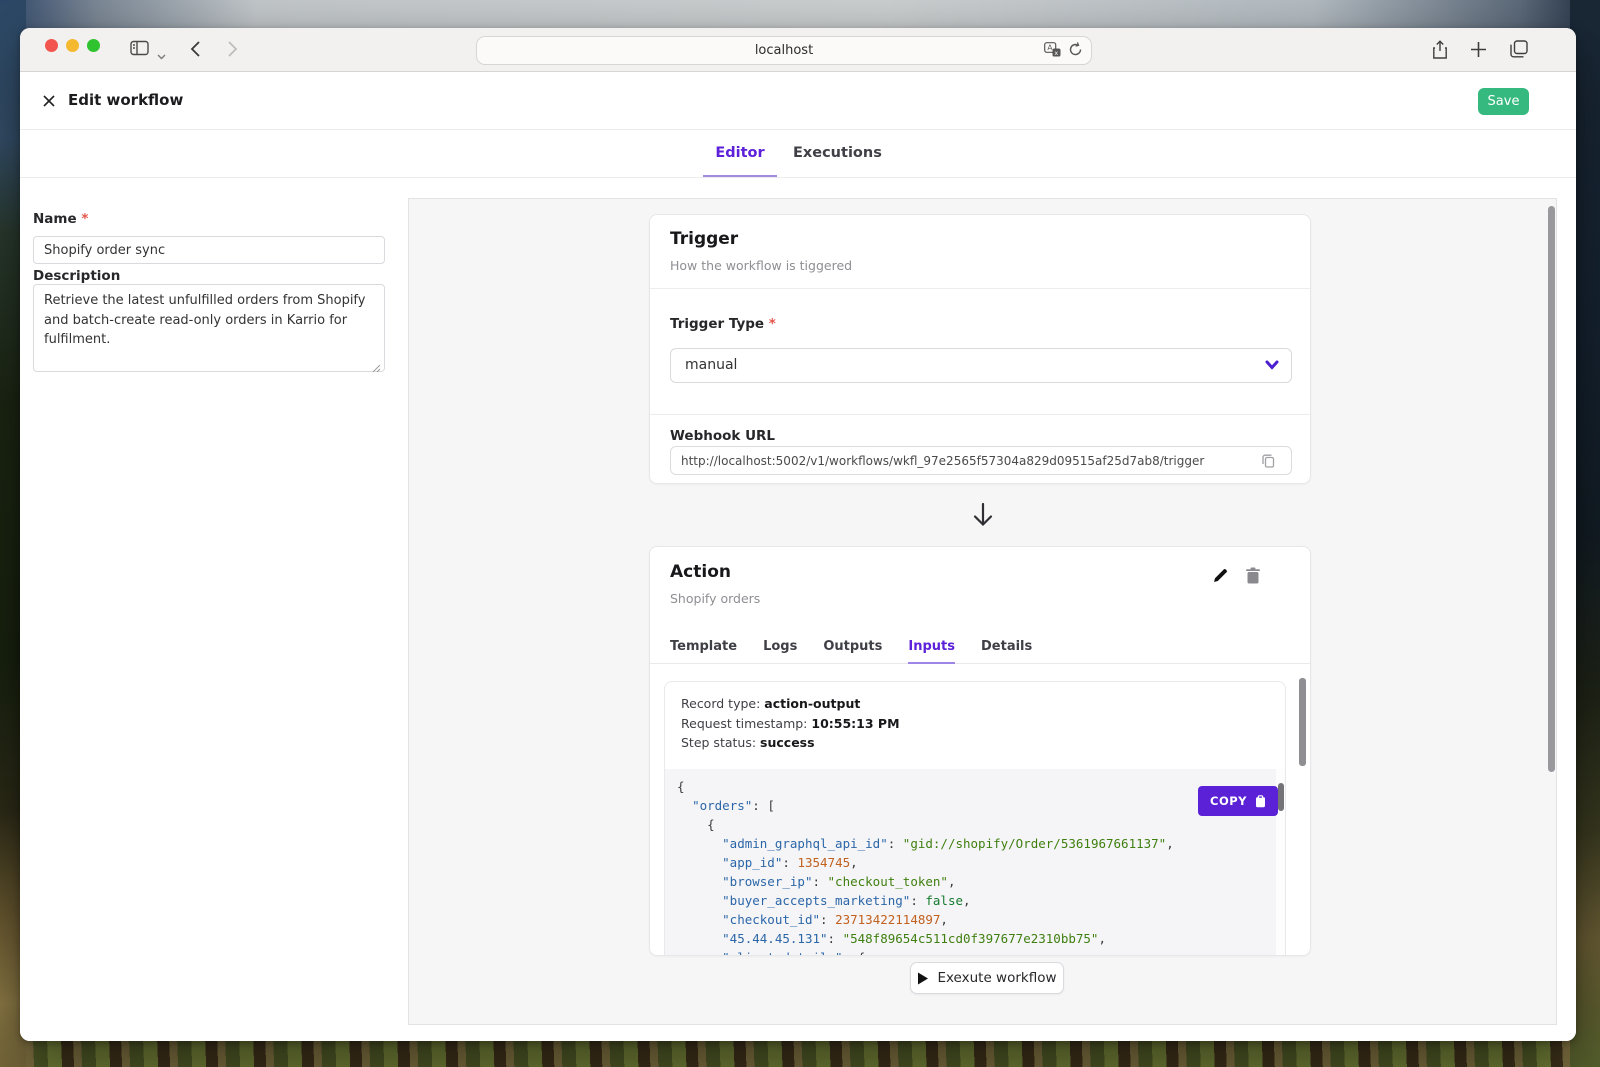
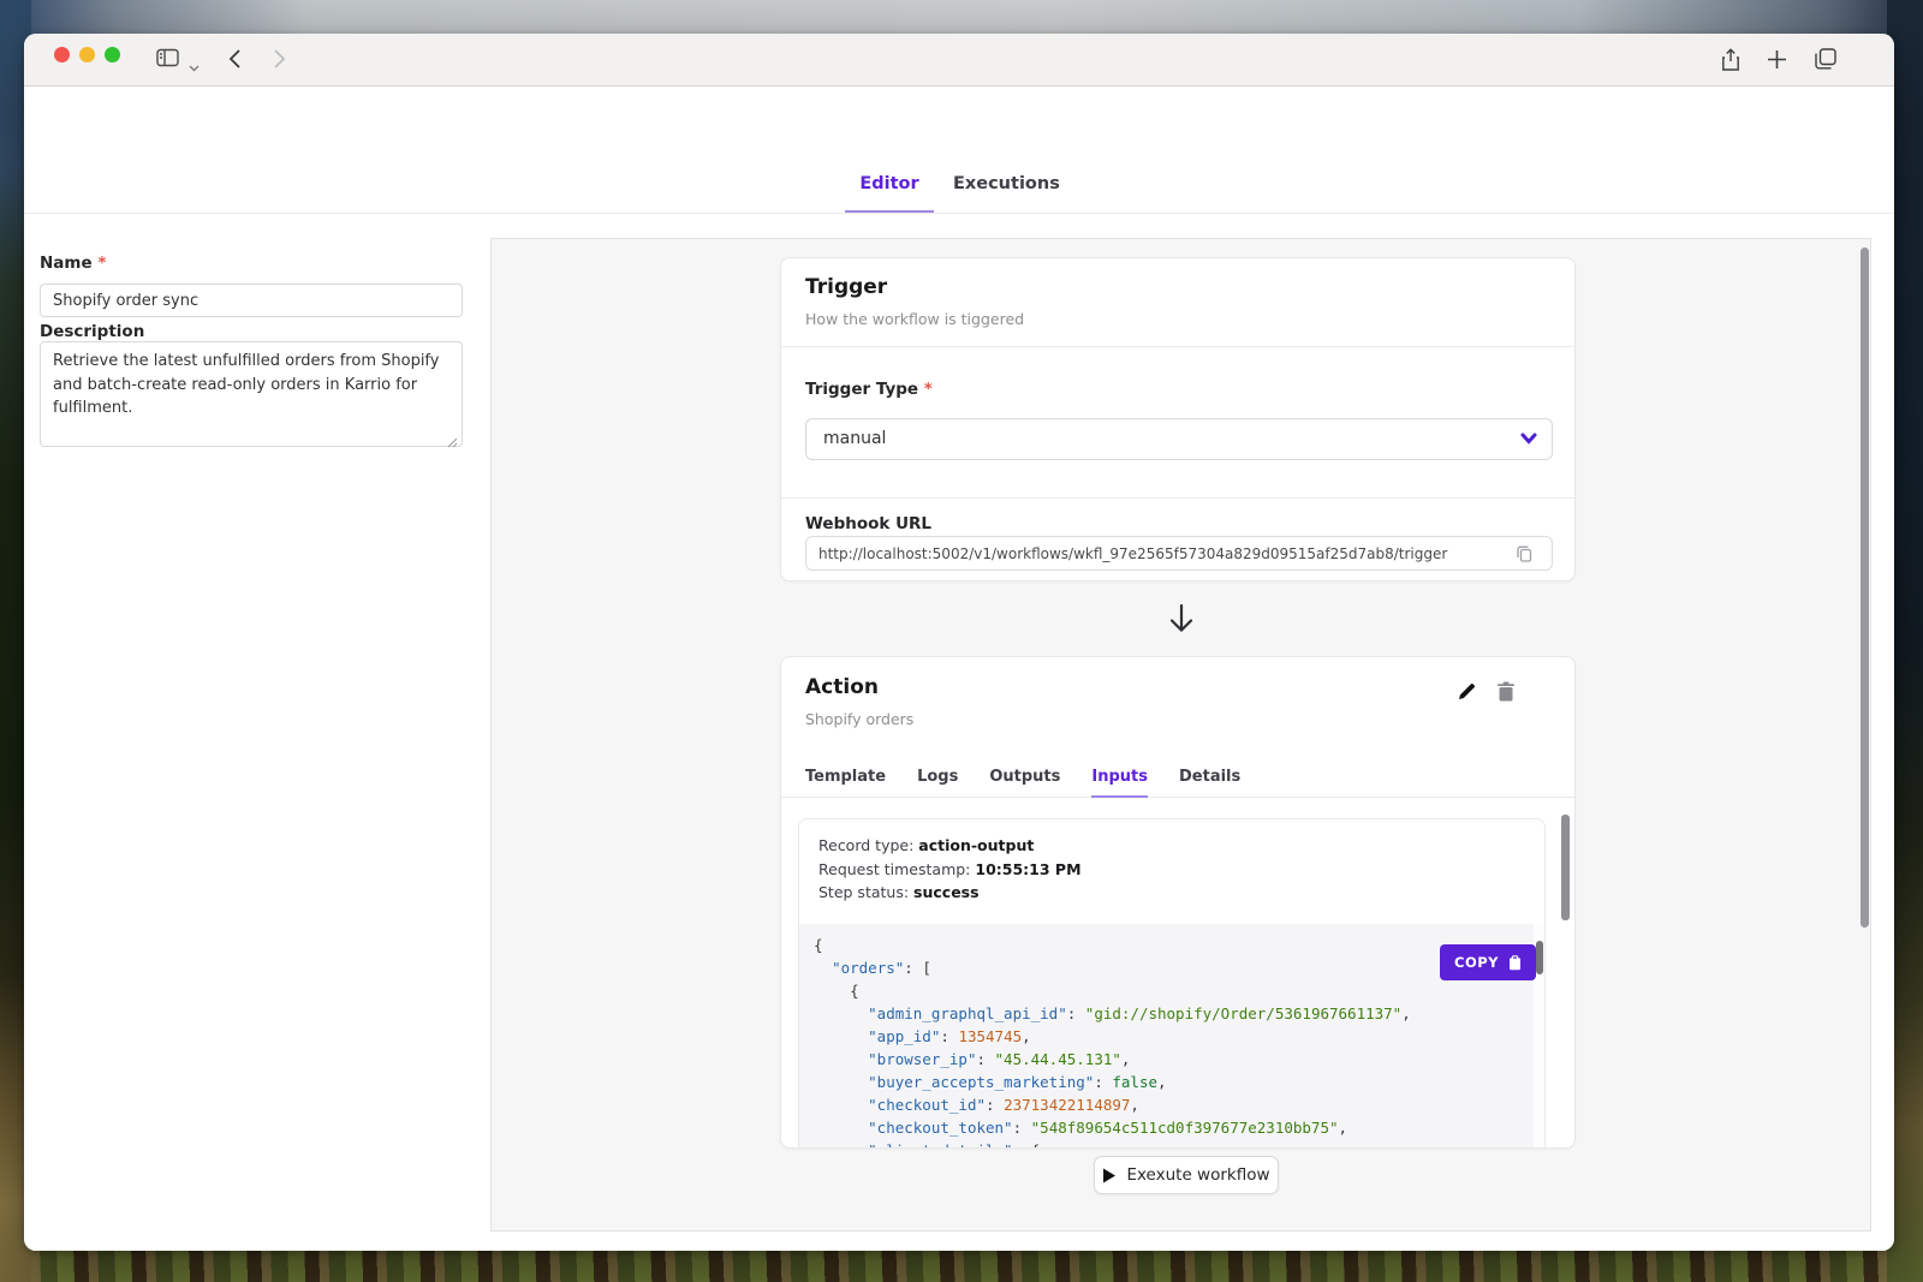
- localhost
- A
- x
- Edit workflow
- Save
  Editor
  Executions
  Name *
  Shopify order sync
  Description
  Trigger
  How the workflow is tiggered
  Trigger Type *
  manual
  Webhook URL
  http://localhost:5002/v1/workflows/wkfl_97e2565f57304a829d09515af25d7ab8/trigger
  Action
  Shopify orders
  Template
  Logs
  Outputs
  Inputs
  Details
  Record type: action-output
  Request timestamp: 10:55:13 PM
  Step status: success
  {
  "orders": [
  {
  "admin_graphql_api_id": "gid://shopify/Order/5361967661137",
  "app_id": 1354745,
- "browser_ip": "checkout_token",
+ "browser_ip": "45.44.45.131",
  "buyer_accepts_marketing": false,
  "checkout_id": 23713422114897,
- "45.44.45.131": "548f89654c511cd0f397677e2310bb75",
+ "checkout_token": "548f89654c511cd0f397677e2310bb75",
  COPY
  Exexute workflow
